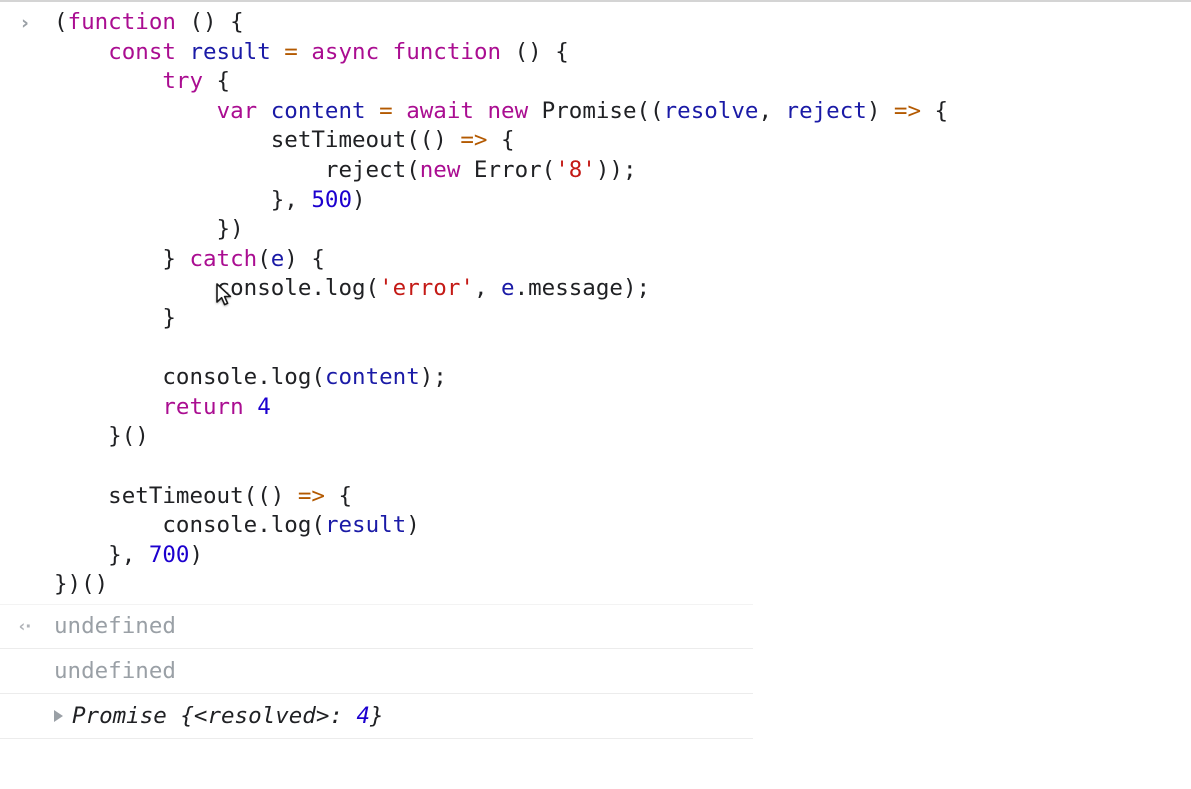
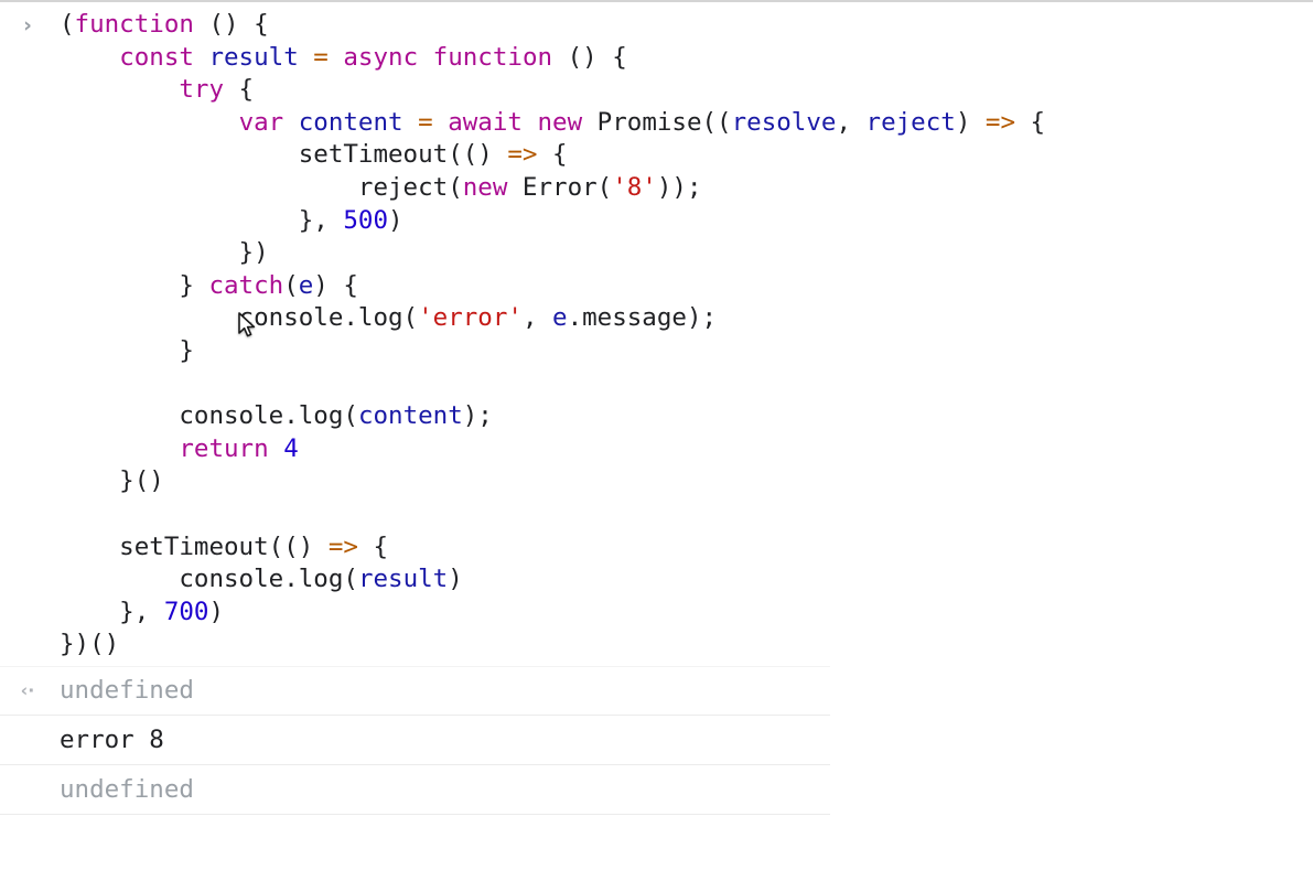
  ›
  (function () { const result = async function () { try { var content = await new Promise((resolve, reject) => { setTimeout(() => { reject(new Error('8')); }, 500) }) } catch(e) { console.log('error', e.message); } console.log(content); return 4 }() setTimeout(() => { console.log(result) }, 700) })()
  ‹·
  undefined
+ error 8
  undefined
- Promise {<resolved>:
- 4
- }
